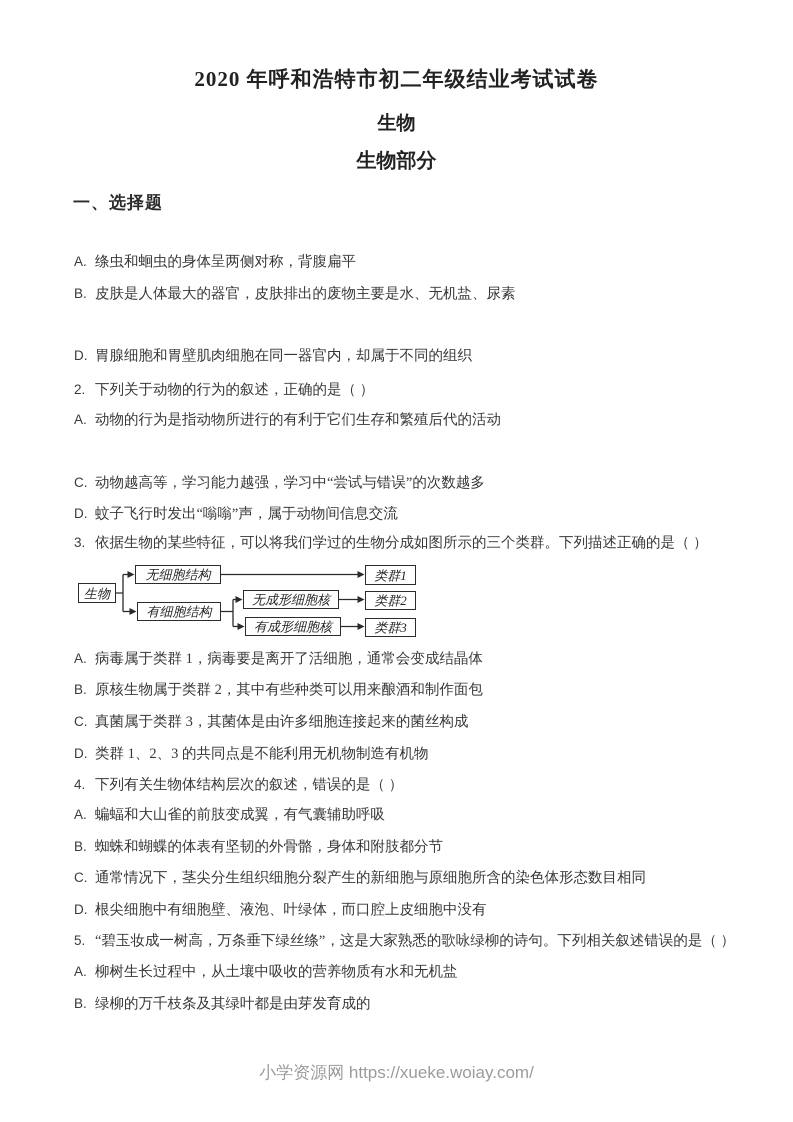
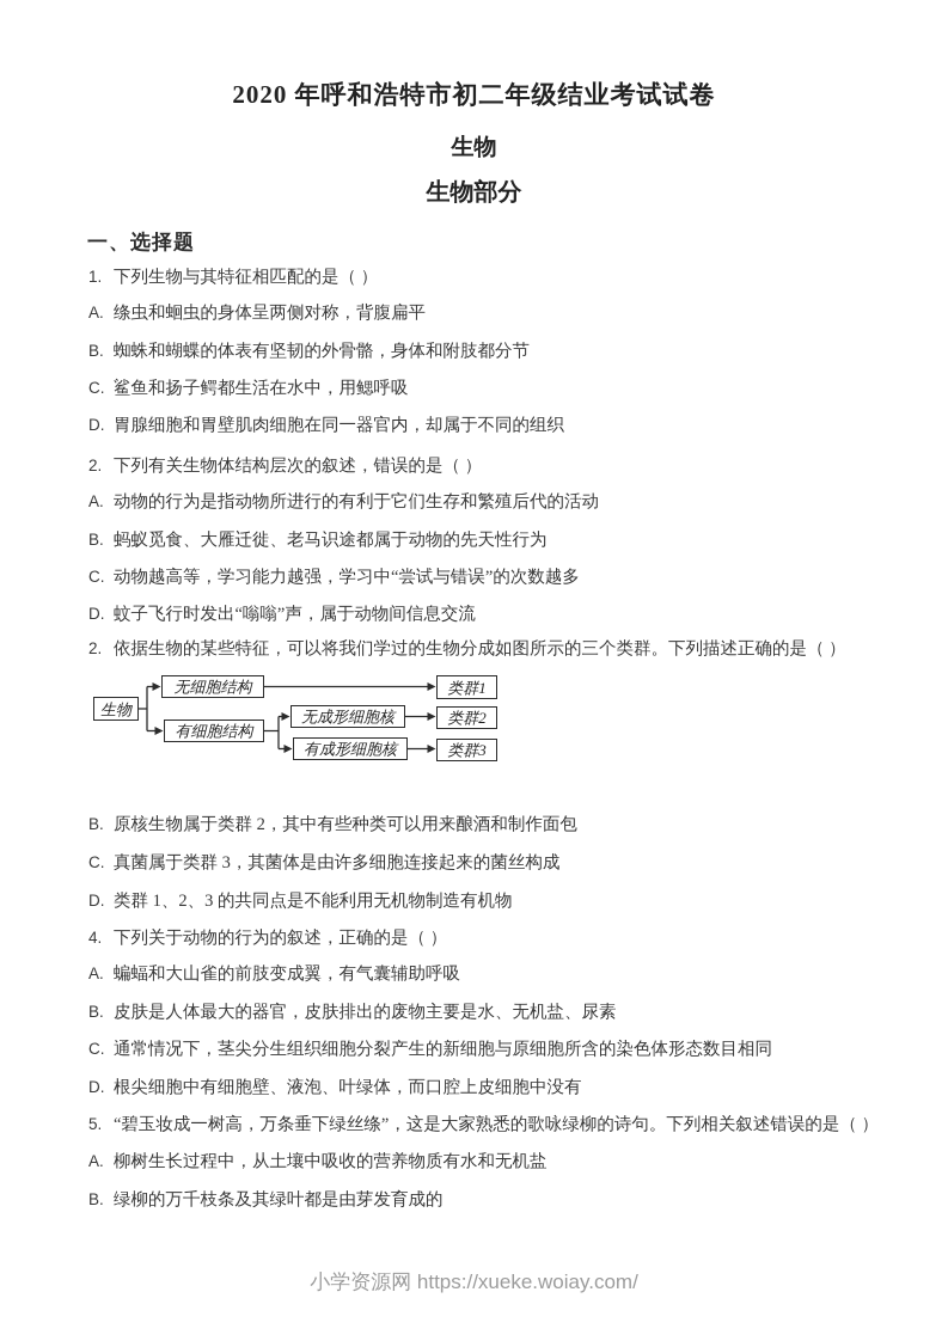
  2020 年呼和浩特市初二年级结业考试试卷
  生物
  生物部分
  一、选择题
+ 1. 下列生物与其特征相匹配的是（ ）
  A. 绦虫和蛔虫的身体呈两侧对称，背腹扁平
- B. 皮肤是人体最大的器官，皮肤排出的废物主要是水、无机盐、尿素
+ B. 蜘蛛和蝴蝶的体表有坚韧的外骨骼，身体和附肢都分节
+ C. 鲨鱼和扬子鳄都生活在水中，用鳃呼吸
  D. 胃腺细胞和胃壁肌肉细胞在同一器官内，却属于不同的组织
- 2. 下列关于动物的行为的叙述，正确的是（ ）
+ 2. 下列有关生物体结构层次的叙述，错误的是（ ）
  A. 动物的行为是指动物所进行的有利于它们生存和繁殖后代的活动
+ B. 蚂蚁觅食、大雁迁徙、老马识途都属于动物的先天性行为
  C. 动物越高等，学习能力越强，学习中“尝试与错误”的次数越多
  D. 蚊子飞行时发出“嗡嗡”声，属于动物间信息交流
- 3. 依据生物的某些特征，可以将我们学过的生物分成如图所示的三个类群。下列描述正确的是（ ）
+ 2. 依据生物的某些特征，可以将我们学过的生物分成如图所示的三个类群。下列描述正确的是（ ）
  生物
  无细胞结构
  有细胞结构
  无成形细胞核
  有成形细胞核
  类群1
  类群2
  类群3
- A. 病毒属于类群 1，病毒要是离开了活细胞，通常会变成结晶体
  B. 原核生物属于类群 2，其中有些种类可以用来酿酒和制作面包
  C. 真菌属于类群 3，其菌体是由许多细胞连接起来的菌丝构成
  D. 类群 1、2、3 的共同点是不能利用无机物制造有机物
- 4. 下列有关生物体结构层次的叙述，错误的是（ ）
+ 4. 下列关于动物的行为的叙述，正确的是（ ）
  A. 蝙蝠和大山雀的前肢变成翼，有气囊辅助呼吸
- B. 蜘蛛和蝴蝶的体表有坚韧的外骨骼，身体和附肢都分节
+ B. 皮肤是人体最大的器官，皮肤排出的废物主要是水、无机盐、尿素
  C. 通常情况下，茎尖分生组织细胞分裂产生的新细胞与原细胞所含的染色体形态数目相同
  D. 根尖细胞中有细胞壁、液泡、叶绿体，而口腔上皮细胞中没有
  5. “碧玉妆成一树高，万条垂下绿丝绦”，这是大家熟悉的歌咏绿柳的诗句。下列相关叙述错误的是（ ）
  A. 柳树生长过程中，从土壤中吸收的营养物质有水和无机盐
  B. 绿柳的万千枝条及其绿叶都是由芽发育成的
  小学资源网 https://xueke.woiay.com/
